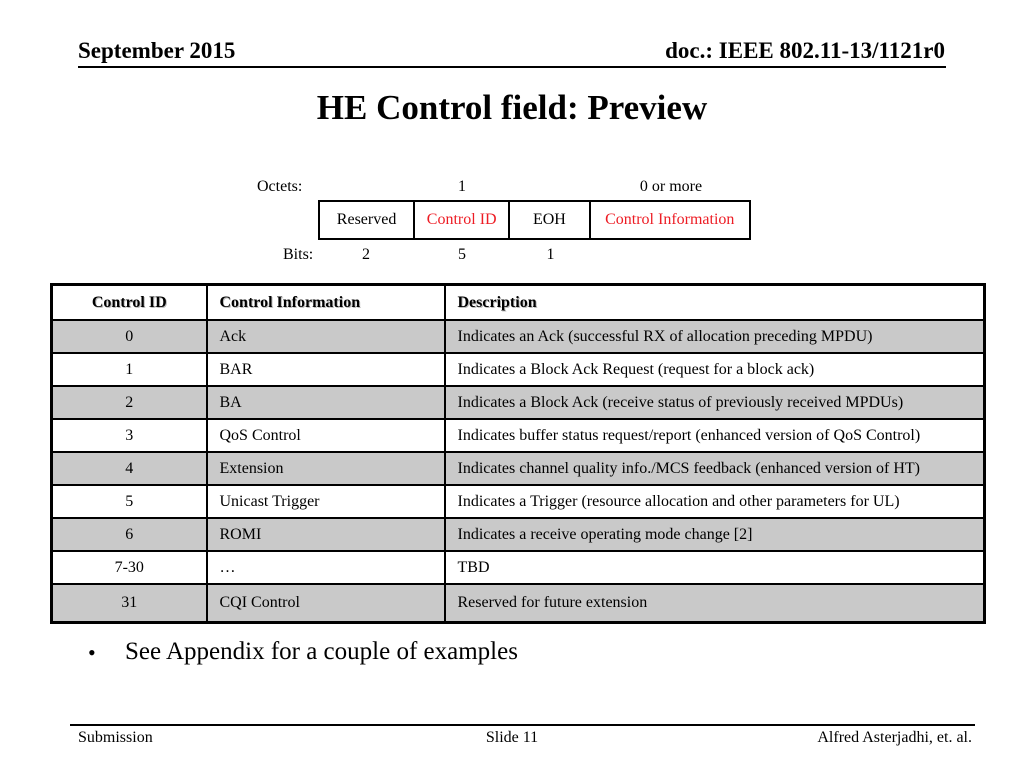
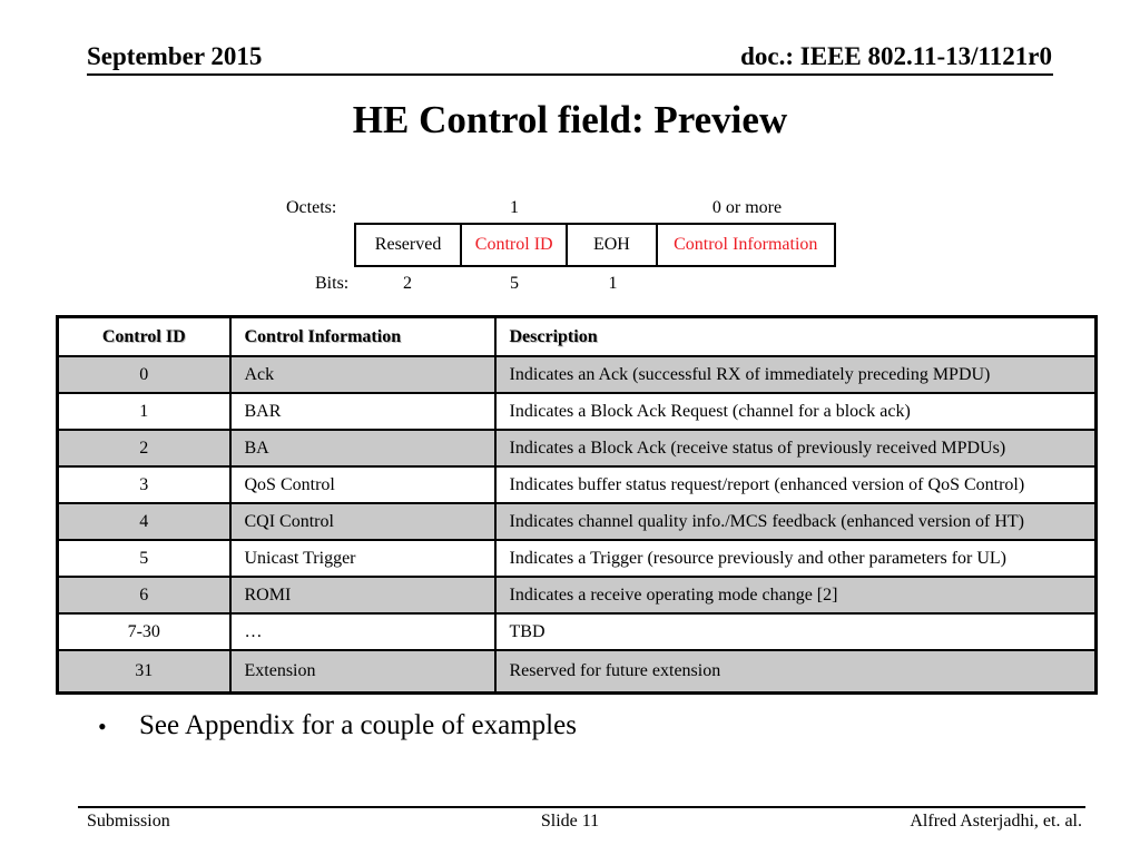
  September 2015
  doc.: IEEE 802.11-13/1121r0
  HE Control field: Preview
  Octets:
  1
  0 or more
  Reserved
  Control ID
  EOH
  Control Information
  Bits:
  2
  5
  1
  Control ID	Control Information	Description
- 0	Ack	Indicates an Ack (successful RX of allocation preceding MPDU)
+ 0	Ack	Indicates an Ack (successful RX of immediately preceding MPDU)
- 1	BAR	Indicates a Block Ack Request (request for a block ack)
+ 1	BAR	Indicates a Block Ack Request (channel for a block ack)
  2	BA	Indicates a Block Ack (receive status of previously received MPDUs)
  3	QoS Control	Indicates buffer status request/report (enhanced version of QoS Control)
- 4	Extension	Indicates channel quality info./MCS feedback (enhanced version of HT)
+ 4	CQI Control	Indicates channel quality info./MCS feedback (enhanced version of HT)
- 5	Unicast Trigger	Indicates a Trigger (resource allocation and other parameters for UL)
+ 5	Unicast Trigger	Indicates a Trigger (resource previously and other parameters for UL)
  6	ROMI	Indicates a receive operating mode change [2]
  7-30	…	TBD
- 31	CQI Control	Reserved for future extension
+ 31	Extension	Reserved for future extension
  •
  See Appendix for a couple of examples
  Submission
  Slide 11
  Alfred Asterjadhi, et. al.
